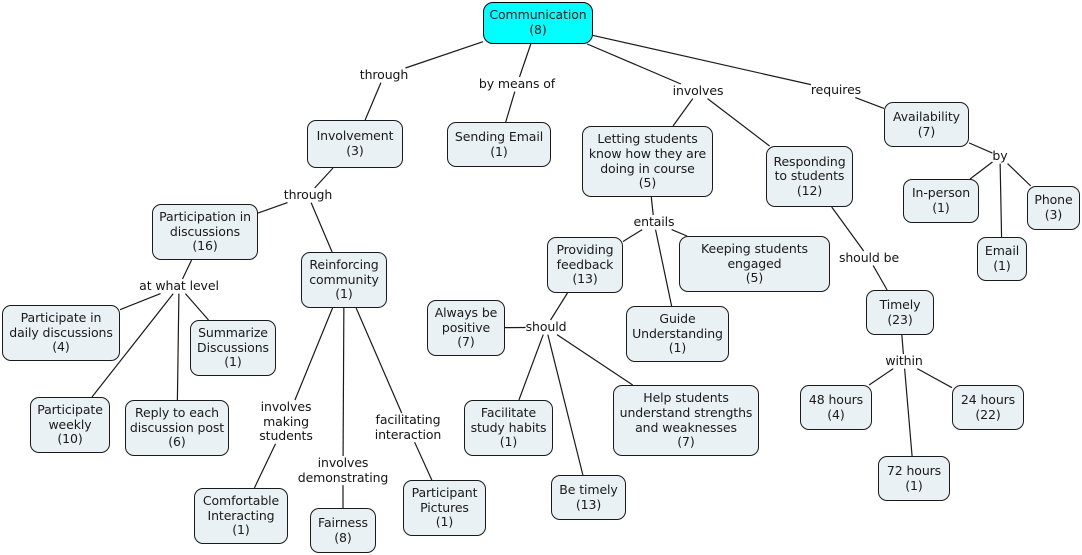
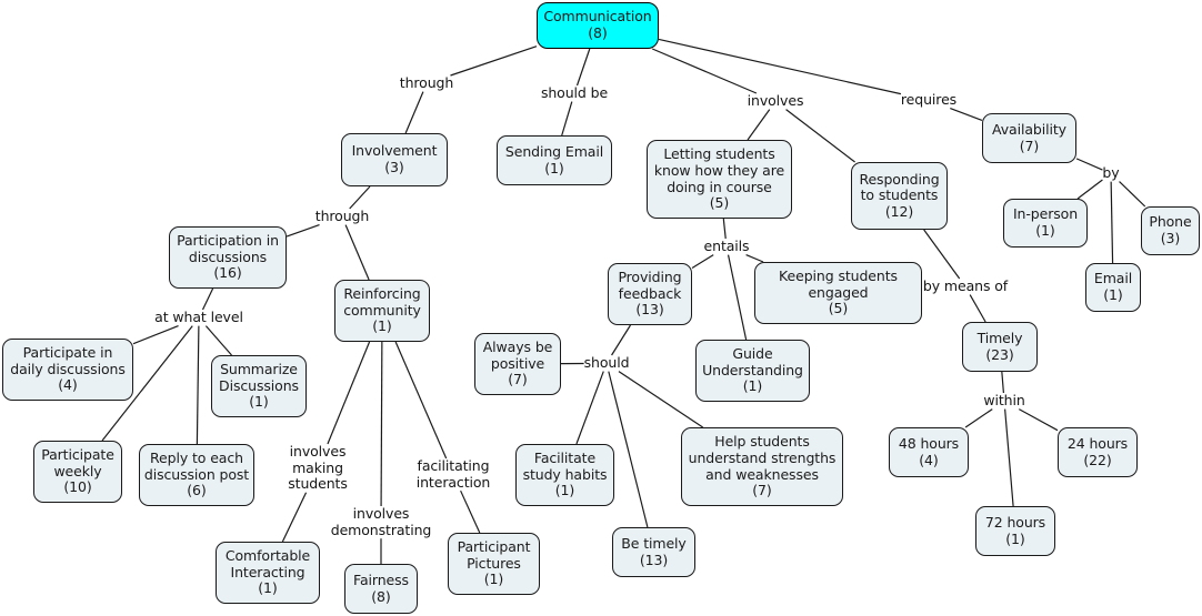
  Communication
  (8)
  Involvement
  (3)
  Sending Email
  (1)
  Letting students
  know how they are
  doing in course
  (5)
  Responding
  to students
  (12)
  Availability
  (7)
  In-person
  (1)
  Email
  (1)
  Phone
  (3)
  Participation in
  discussions
  (16)
  Reinforcing
  community
  (1)
  Participate in
  daily discussions
  (4)
  Summarize
  Discussions
  (1)
  Participate
  weekly
  (10)
  Reply to each
  discussion post
  (6)
  Comfortable
  Interacting
  (1)
  Fairness
  (8)
  Participant
  Pictures
  (1)
  Providing
  feedback
  (13)
  Keeping students
  engaged
  (5)
  Guide
  Understanding
  (1)
  Always be
  positive
  (7)
  Facilitate
  study habits
  (1)
  Be timely
  (13)
  Help students
  understand strengths
  and weaknesses
  (7)
  Timely
  (23)
  48 hours
  (4)
  72 hours
  (1)
  24 hours
  (22)
  through
- by means of
+ should be
  involves
  requires
  through
  by
  at what level
  entails
- should be
+ by means of
  should
  within
  involves
  making
  students
  involves
  demonstrating
  facilitating
  interaction
